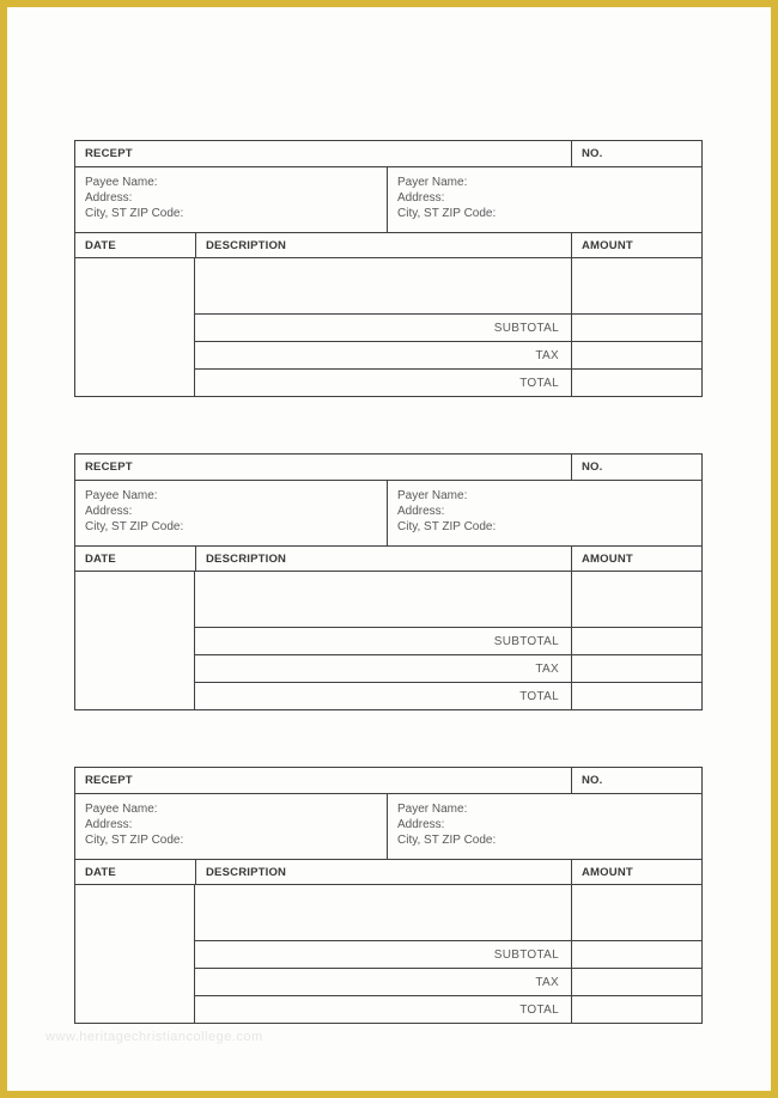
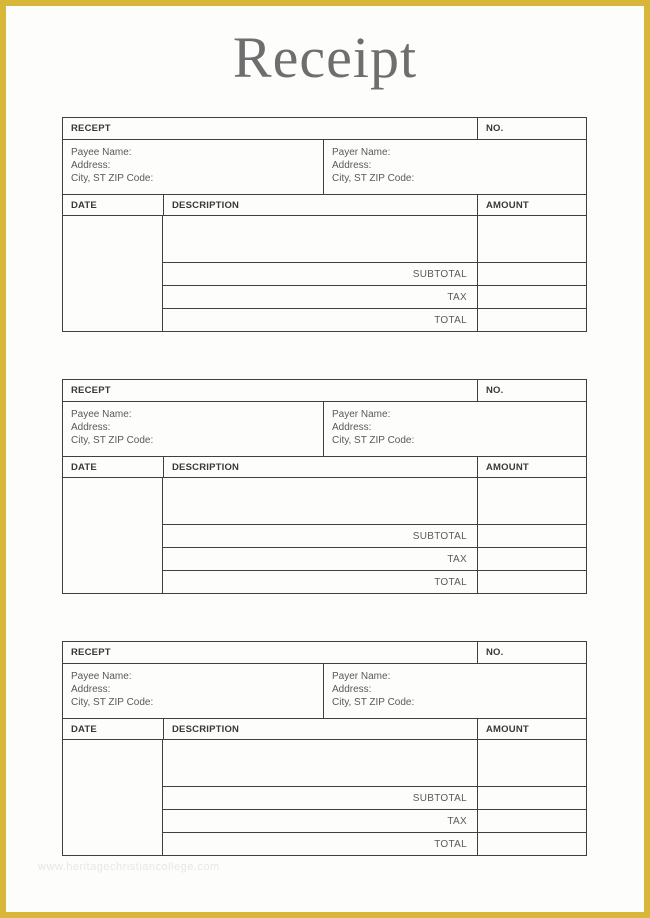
+ Receipt
  RECEPT
  NO.
  Payee Name:
  Address:
  City, ST ZIP Code:
  Payer Name:
  Address:
  City, ST ZIP Code:
  DATE
  DESCRIPTION
  AMOUNT
  SUBTOTAL
  TAX
  TOTAL
  RECEPT
  NO.
  Payee Name:
  Address:
  City, ST ZIP Code:
  Payer Name:
  Address:
  City, ST ZIP Code:
  DATE
  DESCRIPTION
  AMOUNT
  SUBTOTAL
  TAX
  TOTAL
  RECEPT
  NO.
  Payee Name:
  Address:
  City, ST ZIP Code:
  Payer Name:
  Address:
  City, ST ZIP Code:
  DATE
  DESCRIPTION
  AMOUNT
  SUBTOTAL
  TAX
  TOTAL
